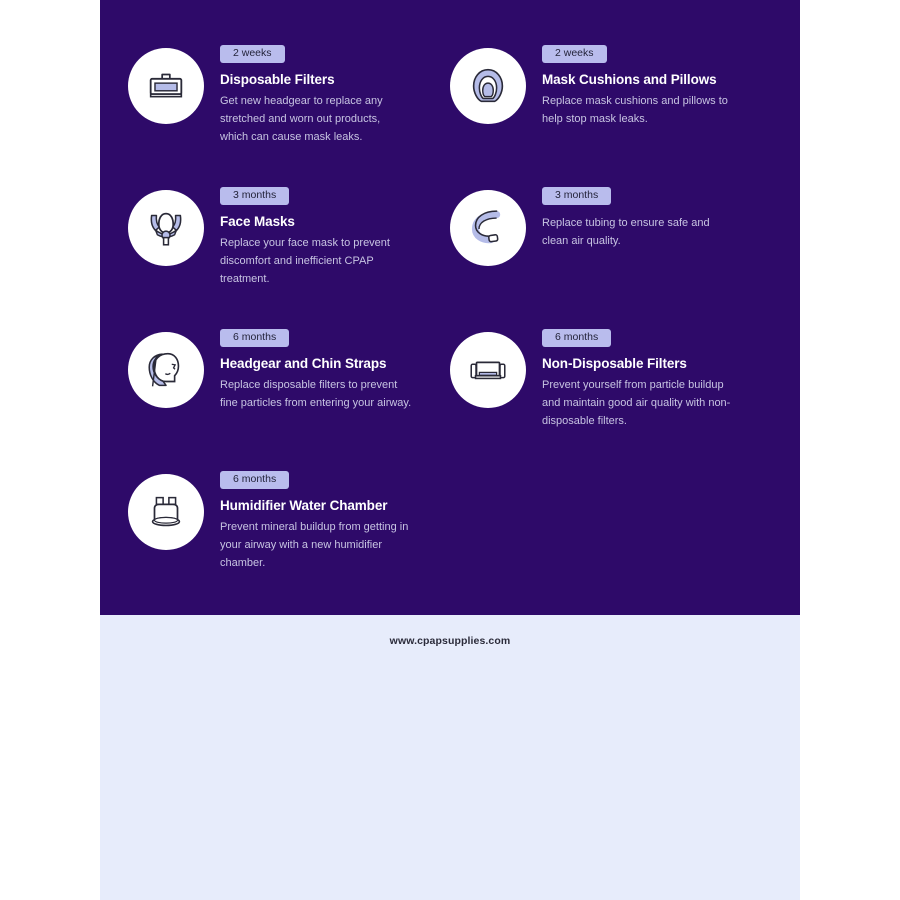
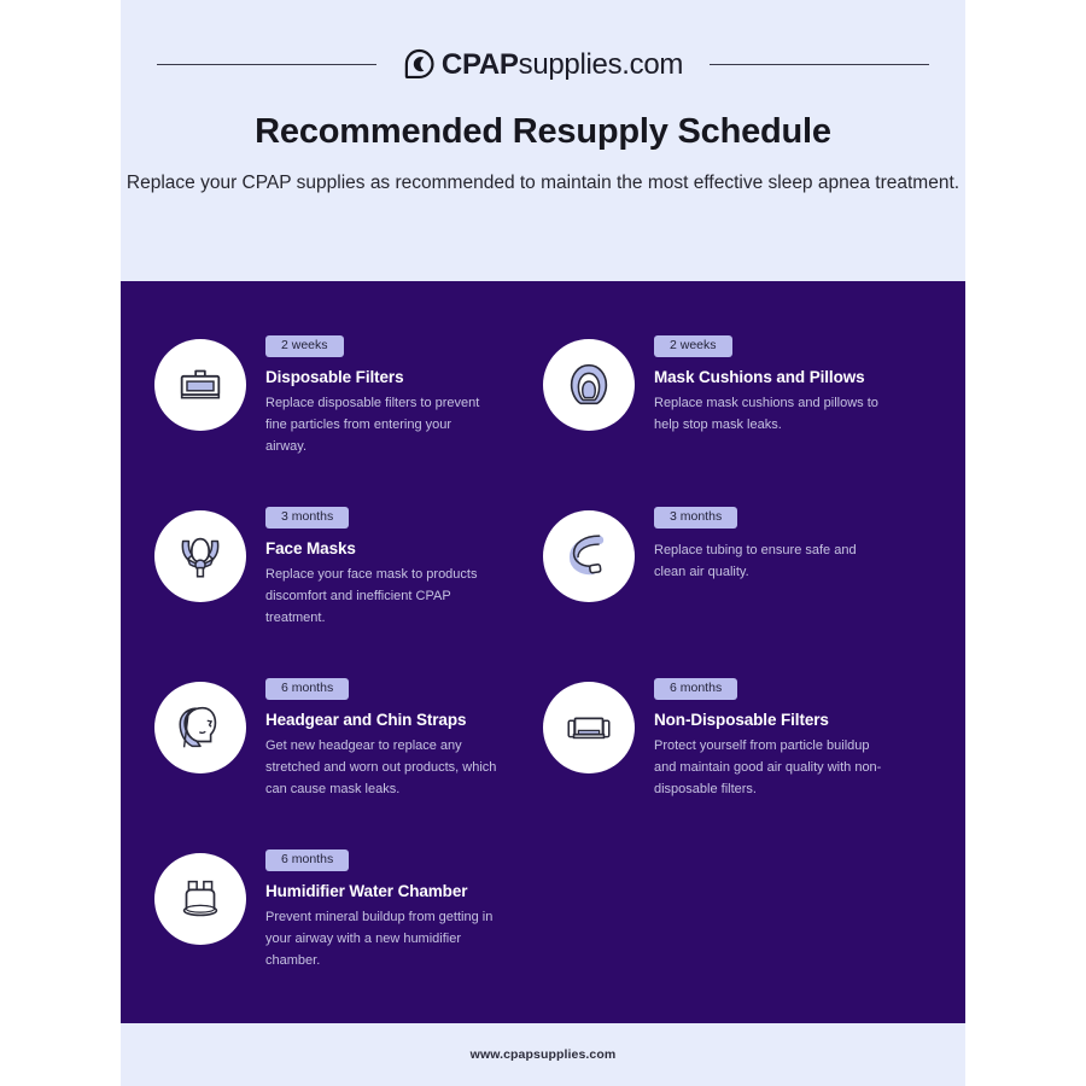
+ CPAPsupplies.com
+ Recommended Resupply Schedule
+ Replace your CPAP supplies as recommended to maintain the most effective sleep apnea treatment.
  2 weeks
  Disposable Filters
- Get new headgear to replace any stretched and worn out products, which can cause mask leaks.
+ Replace disposable filters to prevent fine particles from entering your airway.
  2 weeks
  Mask Cushions and Pillows
  Replace mask cushions and pillows to help stop mask leaks.
  3 months
  Face Masks
- Replace your face mask to prevent discomfort and inefficient CPAP treatment.
+ Replace your face mask to products discomfort and inefficient CPAP treatment.
  3 months
  Replace tubing to ensure safe and clean air quality.
  6 months
  Headgear and Chin Straps
- Replace disposable filters to prevent fine particles from entering your airway.
+ Get new headgear to replace any stretched and worn out products, which can cause mask leaks.
  6 months
  Non-Disposable Filters
- Prevent yourself from particle buildup and maintain good air quality with non-disposable filters.
+ Protect yourself from particle buildup and maintain good air quality with non-disposable filters.
  6 months
  Humidifier Water Chamber
  Prevent mineral buildup from getting in your airway with a new humidifier chamber.
  www.cpapsupplies.com
